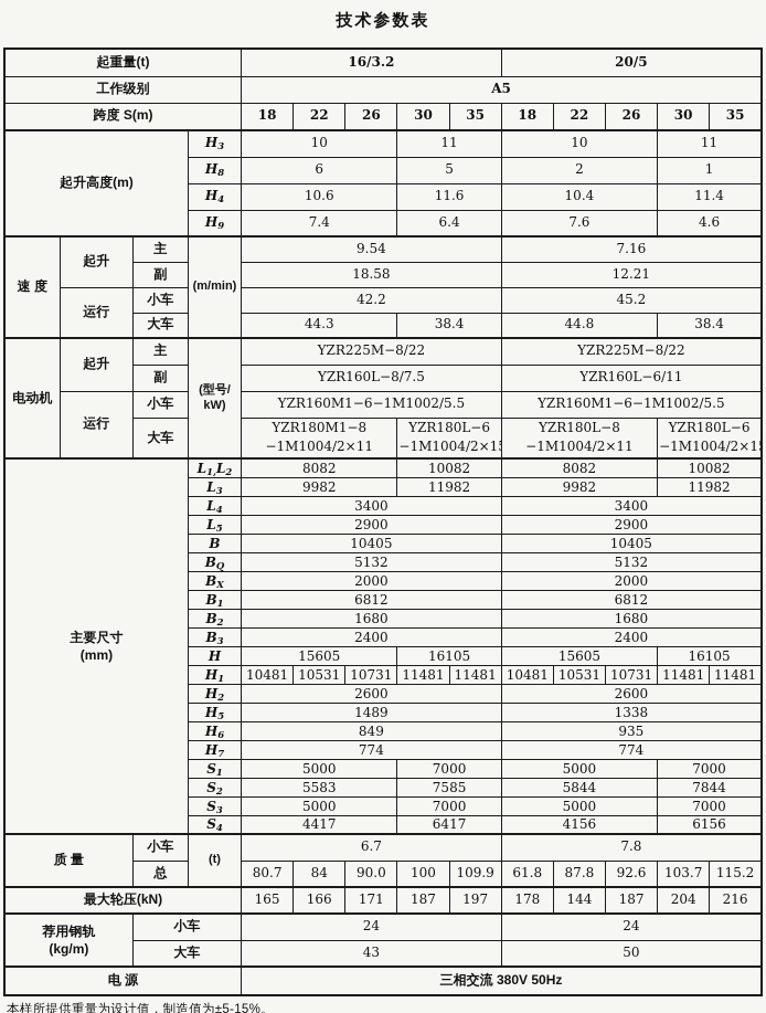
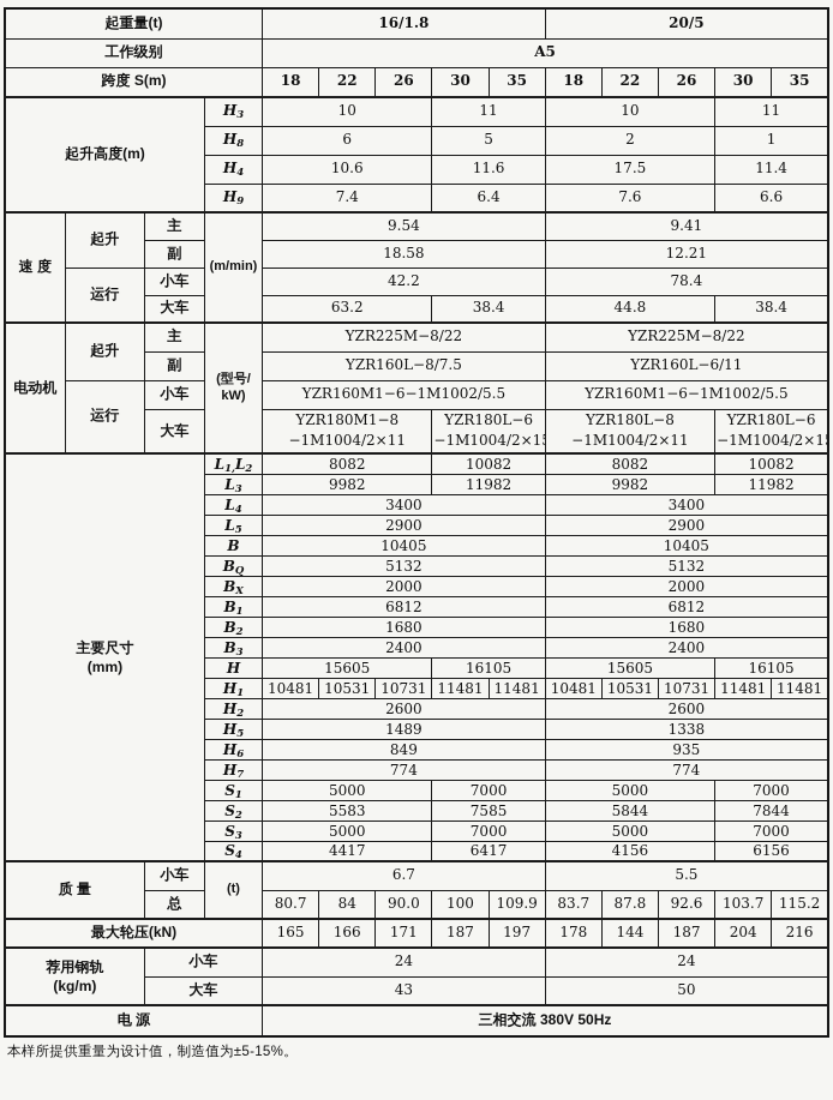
- 技术参数表
- 起重量(t)	16/3.2	20/5
+ 起重量(t)	16/1.8	20/5
  工作级别	A5
  跨度 S(m)	18	22	26	30	35	18	22	26	30	35
  起升高度(m)	H3	10	11	10	11
  H8	6	5	2	1
- H4	10.6	11.6	10.4	11.4
+ H4	10.6	11.6	17.5	11.4
- H9	7.4	6.4	7.6	4.6
+ H9	7.4	6.4	7.6	6.6
- 速 度	起升	主	(m/min)	9.54	7.16
+ 速 度	起升	主	(m/min)	9.54	9.41
  副	18.58	12.21
- 运行	小车	42.2	45.2
+ 运行	小车	42.2	78.4
- 大车	44.3	38.4	44.8	38.4
+ 大车	63.2	38.4	44.8	38.4
  电动机	起升	主	(型号/kW)	YZR225M−8/22	YZR225M−8/22
  副	YZR160L−8/7.5	YZR160L−6/11
  运行	小车	YZR160M1−6−1M1002/5.5	YZR160M1−6−1M1002/5.5
  大车	YZR180M1−8−1M1004/2×11	YZR180L−6−1M1004/2×1	YZR180L−8−1M1004/2×11	YZR180L−6−1M1004/2×1
  主要尺寸(mm)	L1,L2	8082	10082	8082	10082
  L3	9982	11982	9982	11982
  L4	3400	3400
  L5	2900	2900
  B	10405	10405
  BQ	5132	5132
  BX	2000	2000
  B1	6812	6812
  B2	1680	1680
  B3	2400	2400
  H	15605	16105	15605	16105
  H1	10481	10531	10731	11481	11481	10481	10531	10731	11481	11481
  H2	2600	2600
  H5	1489	1338
  H6	849	935
  H7	774	774
  S1	5000	7000	5000	7000
  S2	5583	7585	5844	7844
  S3	5000	7000	5000	7000
  S4	4417	6417	4156	6156
- 质 量	小车	(t)	6.7	7.8
+ 质 量	小车	(t)	6.7	5.5
- 总	80.7	84	90.0	100	109.9	61.8	87.8	92.6	103.7	115.2
+ 总	80.7	84	90.0	100	109.9	83.7	87.8	92.6	103.7	115.2
  最大轮压(kN)	165	166	171	187	197	178	144	187	204	216
  荐用钢轨(kg/m)	小车	24	24
  大车	43	50
  电 源	三相交流 380V 50Hz
  本样所提供重量为设计值，制造值为±5-15%。
